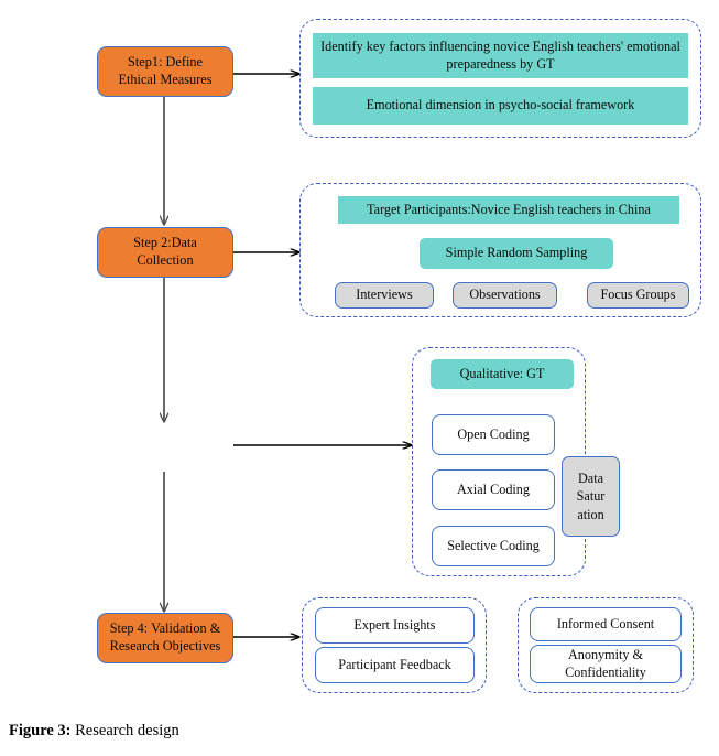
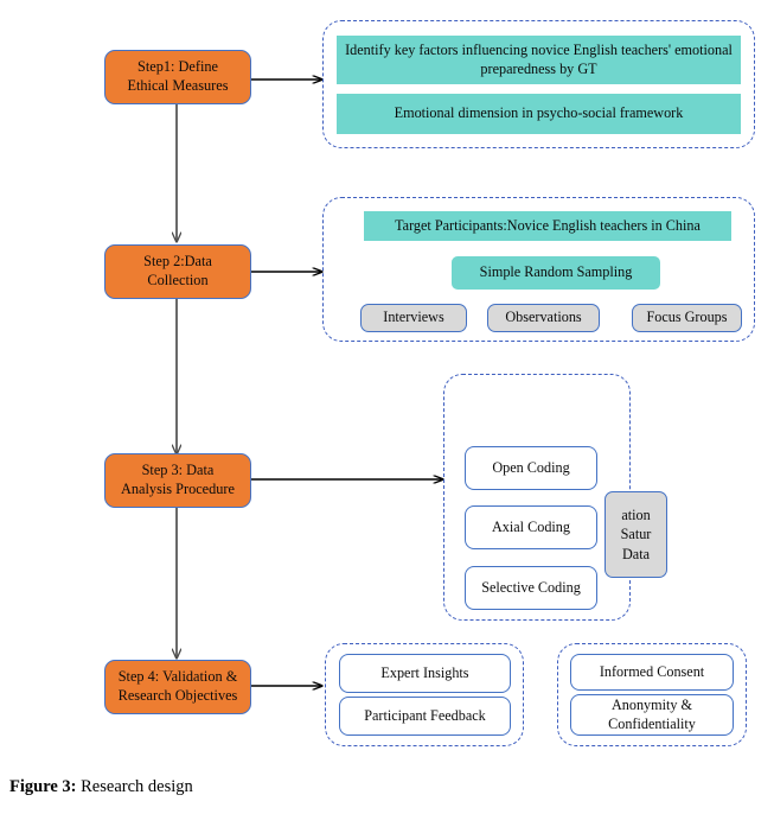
  Step1: Define
  Ethical Measures
  Step 2:Data
  Collection
+ Step 3: Data
+ Analysis Procedure
  Step 4: Validation &
  Research Objectives
  Identify key factors influencing novice English teachers' emotional preparedness by GT
  Emotional dimension in psycho-social framework
  Target Participants:Novice English teachers in China
  Simple Random Sampling
  Interviews
  Observations
  Focus Groups
- Qualitative: GT
  Open Coding
  Axial Coding
  Selective Coding
- Data
+ ation
  Satur
- ation
+ Data
  Expert Insights
  Participant Feedback
  Informed Consent
  Anonymity &
  Confidentiality
  Figure 3: Research design
